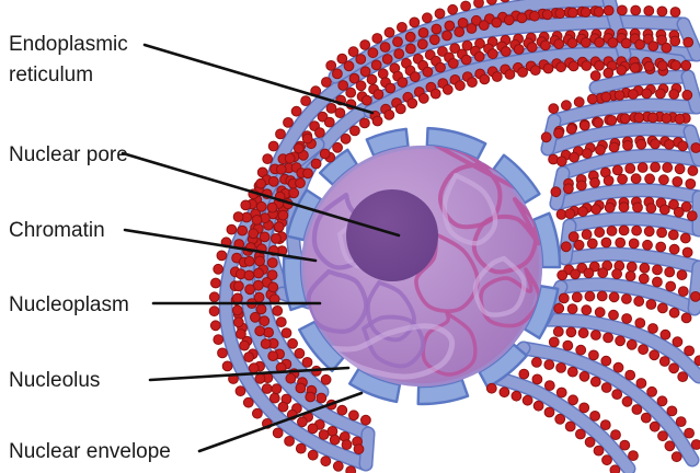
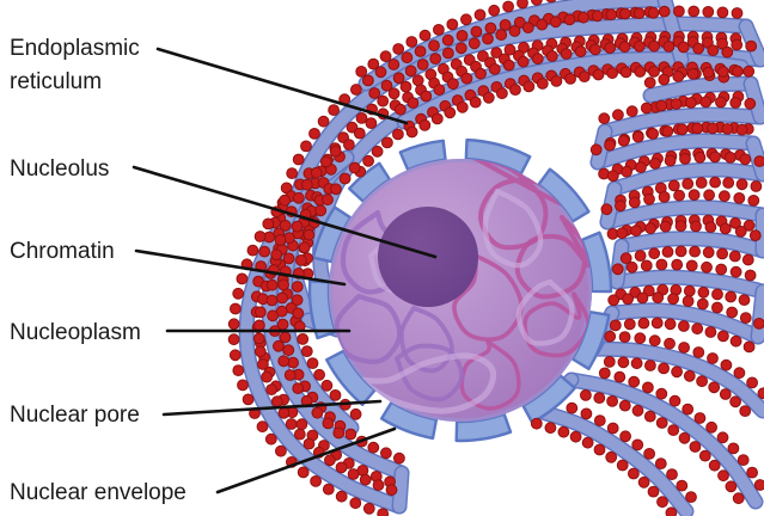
  Endoplasmic
  reticulum
- Nuclear pore
+ Nucleolus
  Chromatin
  Nucleoplasm
- Nucleolus
+ Nuclear pore
  Nuclear envelope
